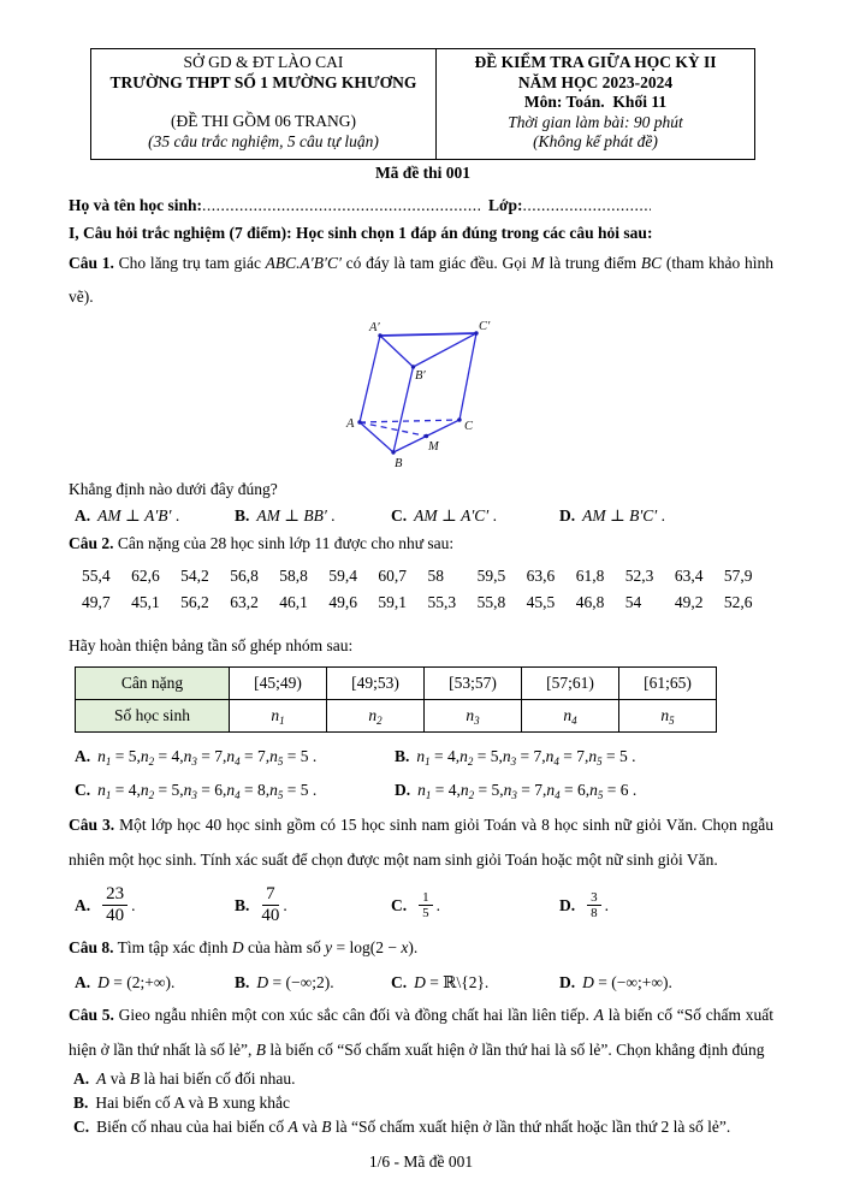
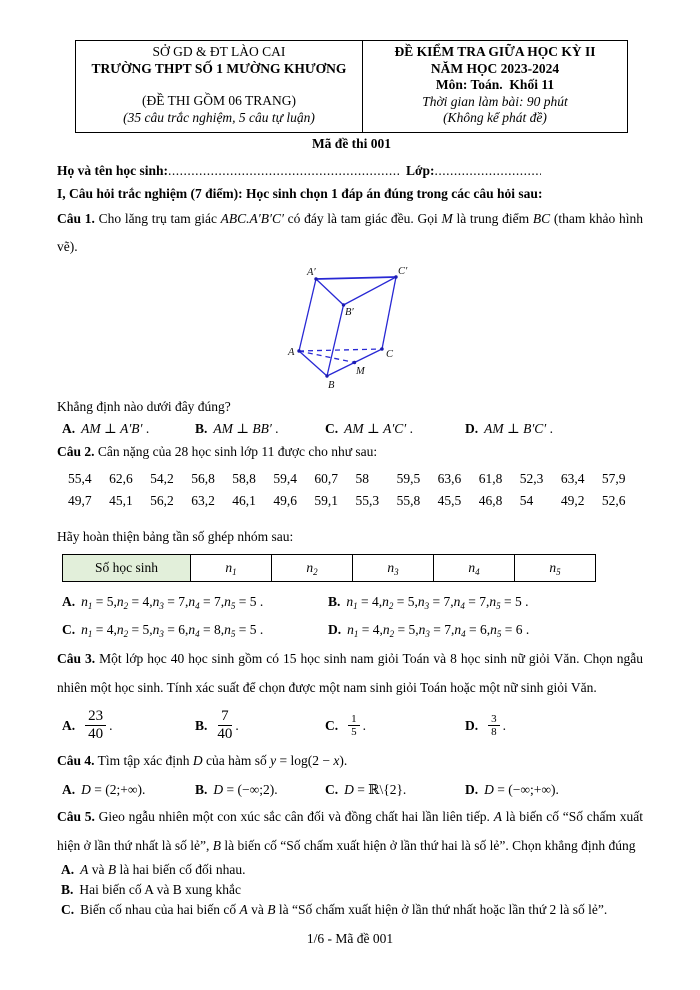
  SỞ GD & ĐT LÀO CAI
  TRƯỜNG THPT SỐ 1 MƯỜNG KHƯƠNG
  (ĐỀ THI GỒM 06 TRANG)
  (35 câu trắc nghiệm, 5 câu tự luận)
  ĐỀ KIỂM TRA GIỮA HỌC KỲ II
  NĂM HỌC 2023-2024
  Môn: Toán. Khối 11
  Thời gian làm bài: 90 phút
  (Không kể phát đề)
  Mã đề thi 001
  Họ và tên học sinh:
  Lớp:
  I, Câu hỏi trắc nghiệm (7 điểm): Học sinh chọn 1 đáp án đúng trong các câu hỏi sau:
  Câu 1. Cho lăng trụ tam giác ABC.A′B′C′ có đáy là tam giác đều. Gọi M là trung điểm BC (tham khảo hình vẽ).
  A′
  C′
  B′
  A
  C
  B
  M
  Khẳng định nào dưới đây đúng?
  A. AM ⊥ A′B′ .
  B. AM ⊥ BB′ .
  C. AM ⊥ A′C′ .
  D. AM ⊥ B′C′ .
  Câu 2. Cân nặng của 28 học sinh lớp 11 được cho như sau:
  55,4
  62,6
  54,2
  56,8
  58,8
  59,4
  60,7
  58
  59,5
  63,6
  61,8
  52,3
  63,4
  57,9
  49,7
  45,1
  56,2
  63,2
  46,1
  49,6
  59,1
  55,3
  55,8
  45,5
  46,8
  54
  49,2
  52,6
  Hãy hoàn thiện bảng tần số ghép nhóm sau:
- Cân nặng	[45;49)	[49;53)	[53;57)	[57;61)	[61;65)
  Số học sinh	n1	n2	n3	n4	n5
  A. n1 = 5,n2 = 4,n3 = 7,n4 = 7,n5 = 5 .
  B. n1 = 4,n2 = 5,n3 = 7,n4 = 7,n5 = 5 .
  C. n1 = 4,n2 = 5,n3 = 6,n4 = 8,n5 = 5 .
  D. n1 = 4,n2 = 5,n3 = 7,n4 = 6,n5 = 6 .
  Câu 3. Một lớp học 40 học sinh gồm có 15 học sinh nam giỏi Toán và 8 học sinh nữ giỏi Văn. Chọn ngẫu nhiên một học sinh. Tính xác suất để chọn được một nam sinh giỏi Toán hoặc một nữ sinh giỏi Văn.
  A.
  23
  40
  .
  B.
  7
  40
  .
  C.
  1
  5
  .
  D.
  3
  8
  .
- Câu 8. Tìm tập xác định D của hàm số y = log(2 − x).
+ Câu 4. Tìm tập xác định D của hàm số y = log(2 − x).
  A. D = (2;+∞).
  B. D = (−∞;2).
  C. D = ℝ\{2}.
  D. D = (−∞;+∞).
  Câu 5. Gieo ngẫu nhiên một con xúc sắc cân đối và đồng chất hai lần liên tiếp. A là biến cố “Số chấm xuất hiện ở lần thứ nhất là số lẻ”, B là biến cố “Số chấm xuất hiện ở lần thứ hai là số lẻ”. Chọn khẳng định đúng
  A. A và B là hai biến cố đối nhau.
  B. Hai biến cố A và B xung khắc
  C. Biến cố nhau của hai biến cố A và B là “Số chấm xuất hiện ở lần thứ nhất hoặc lần thứ 2 là số lẻ”.
  1/6 - Mã đề 001
